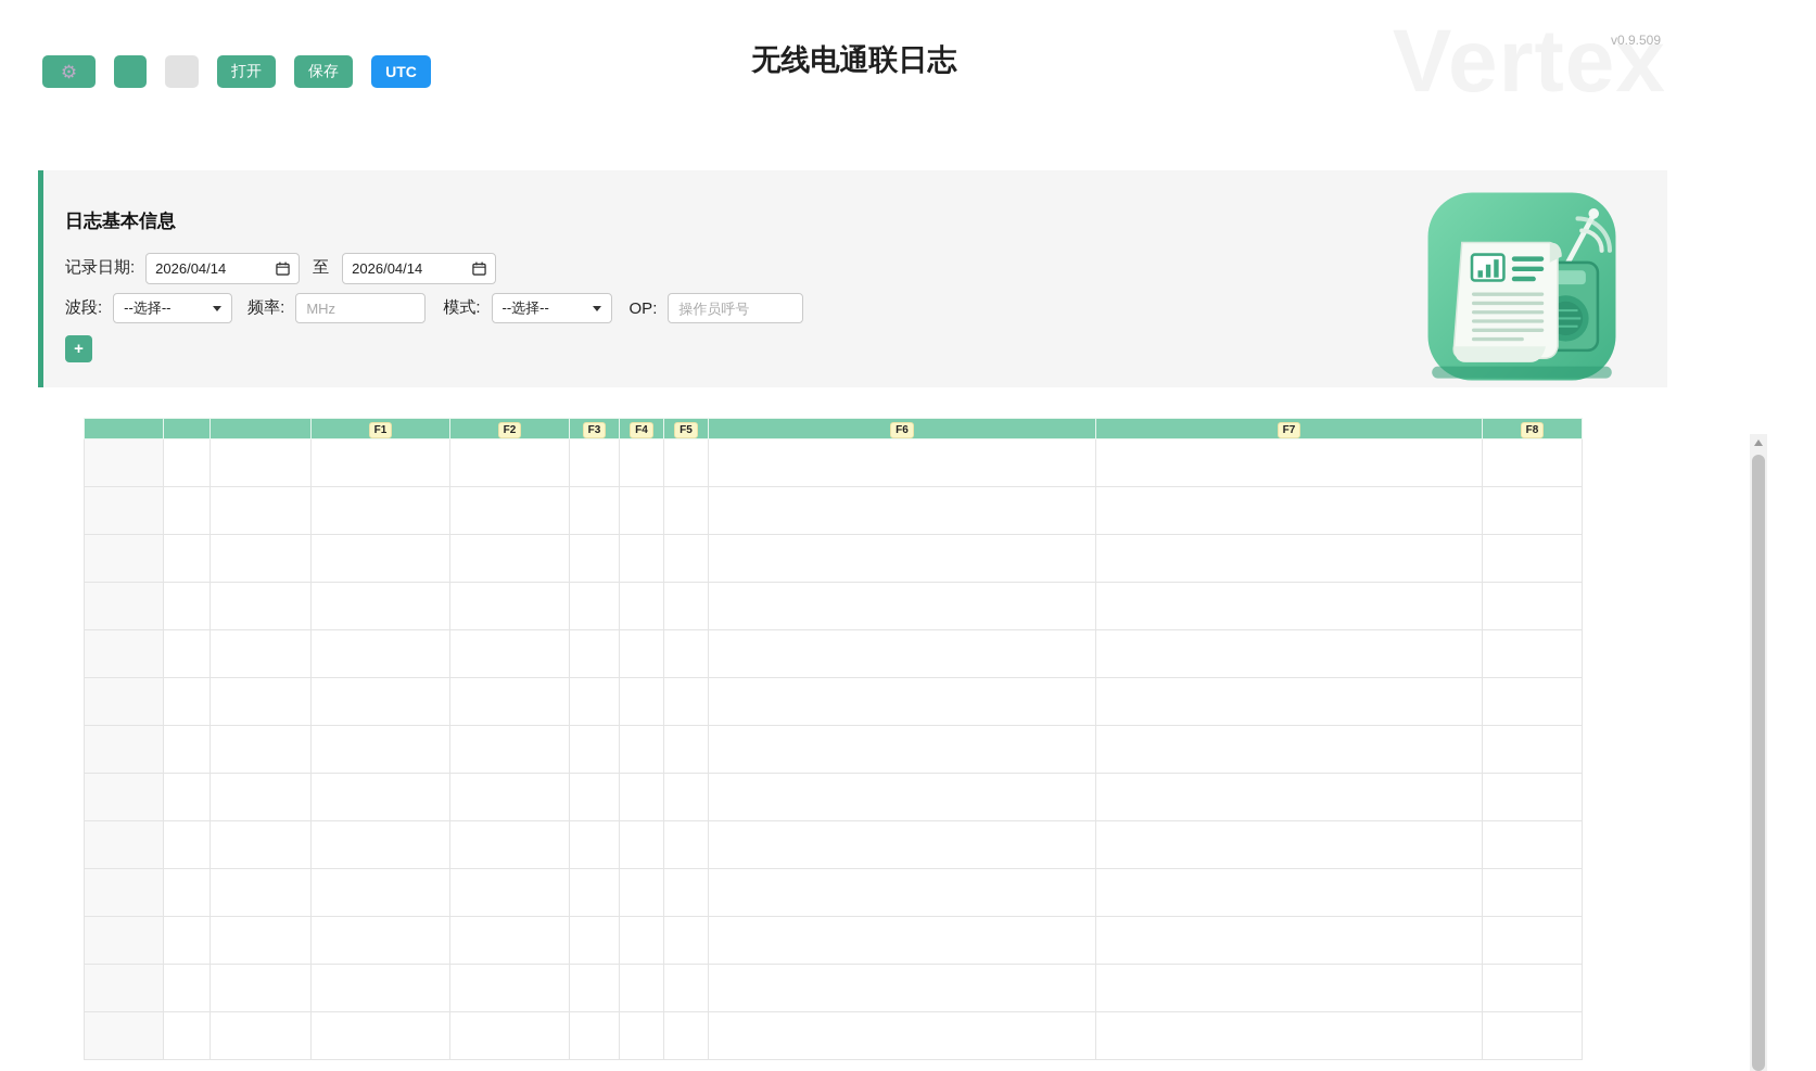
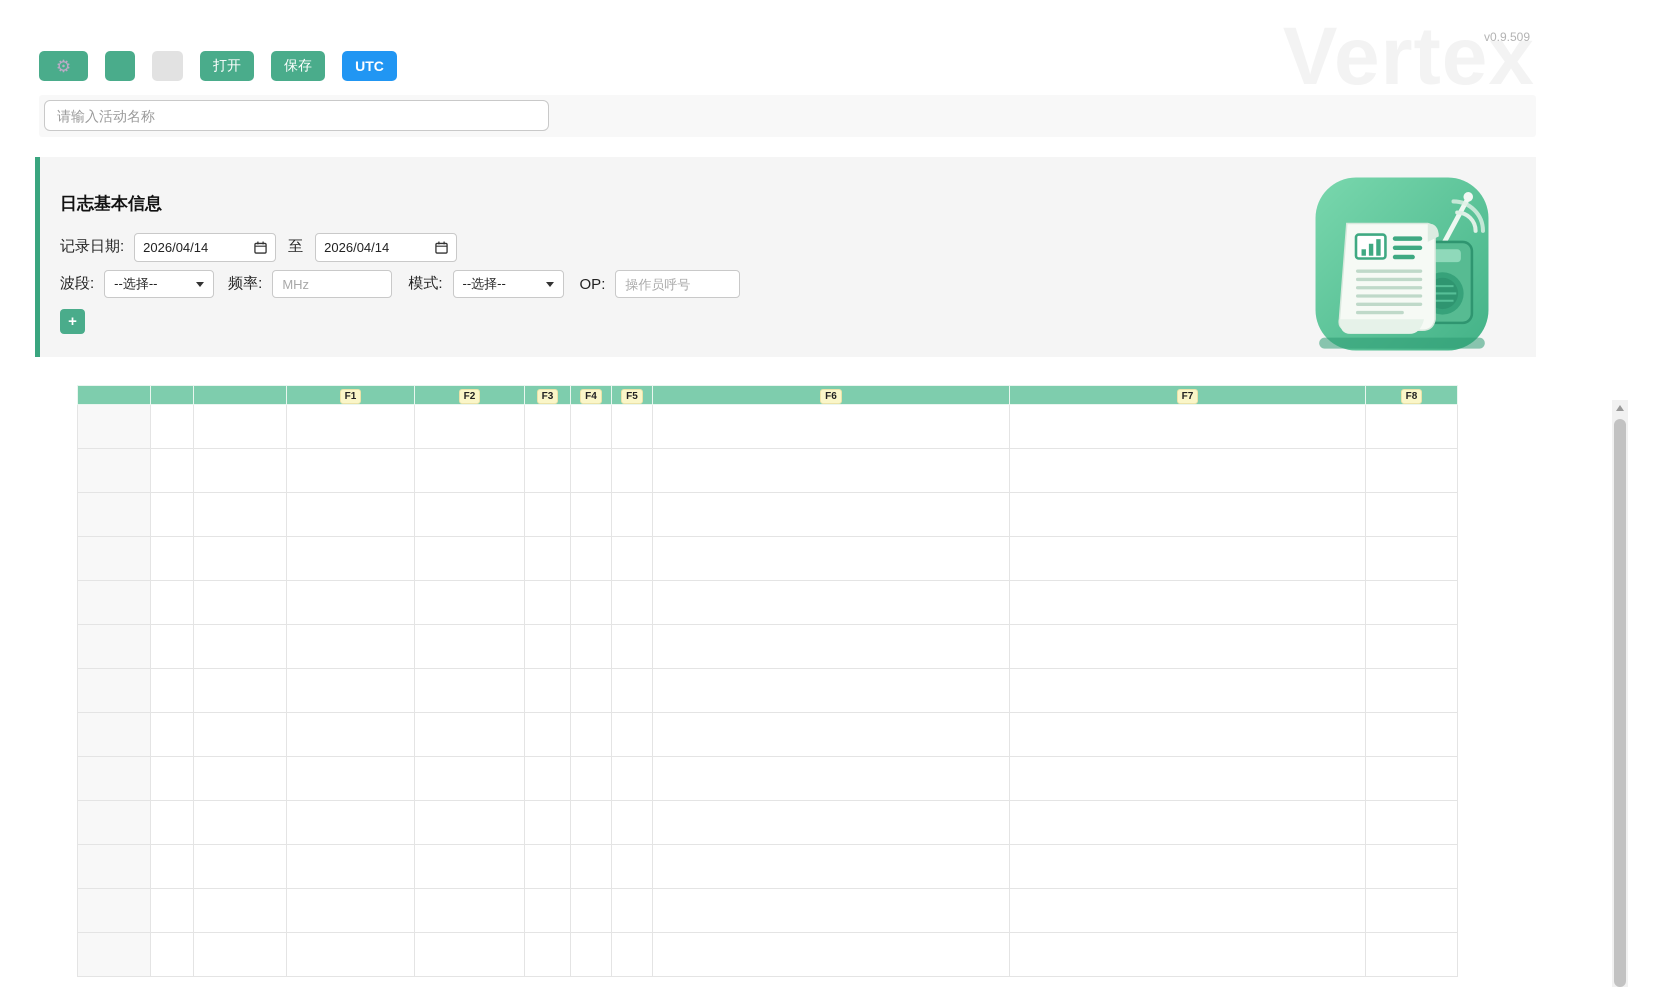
  Vertex
  v0.9.509
- 无线电通联日志
  ⚙
  打开
  保存
  UTC
+ 请输入活动名称
  日志基本信息
  记录日期:
  2026/04/14
  至
  2026/04/14
  波段:
  --选择--
  频率:
  MHz
  模式:
  --选择--
  OP:
  操作员呼号
  +
  			F1	F2	F3	F4	F5	F6	F7	F8
